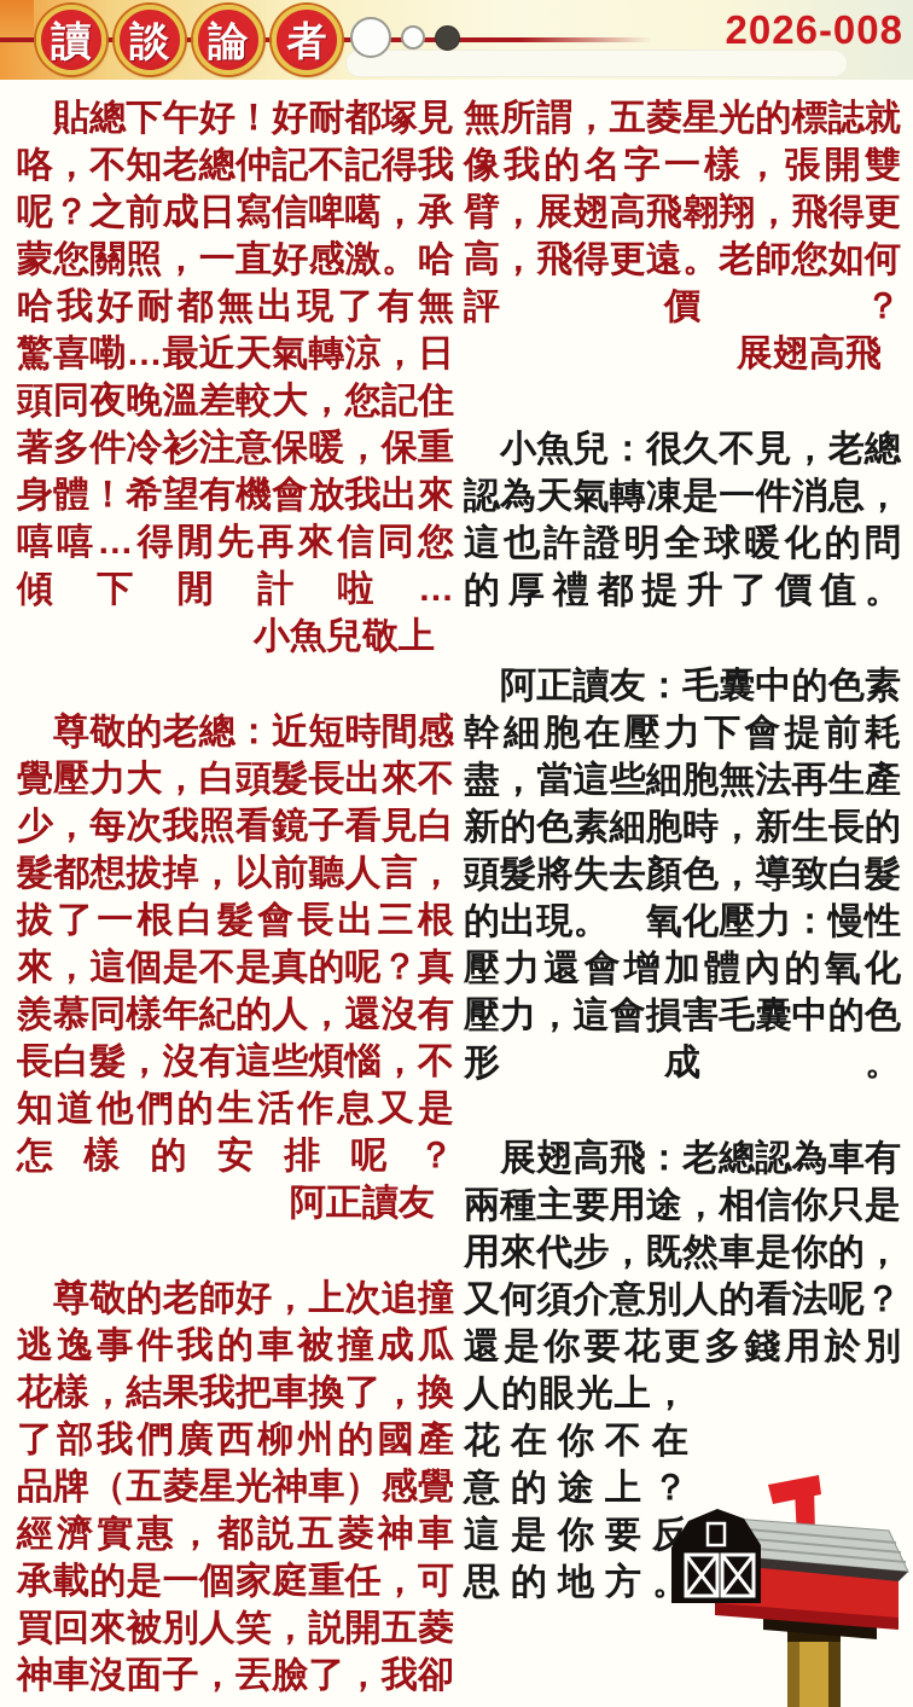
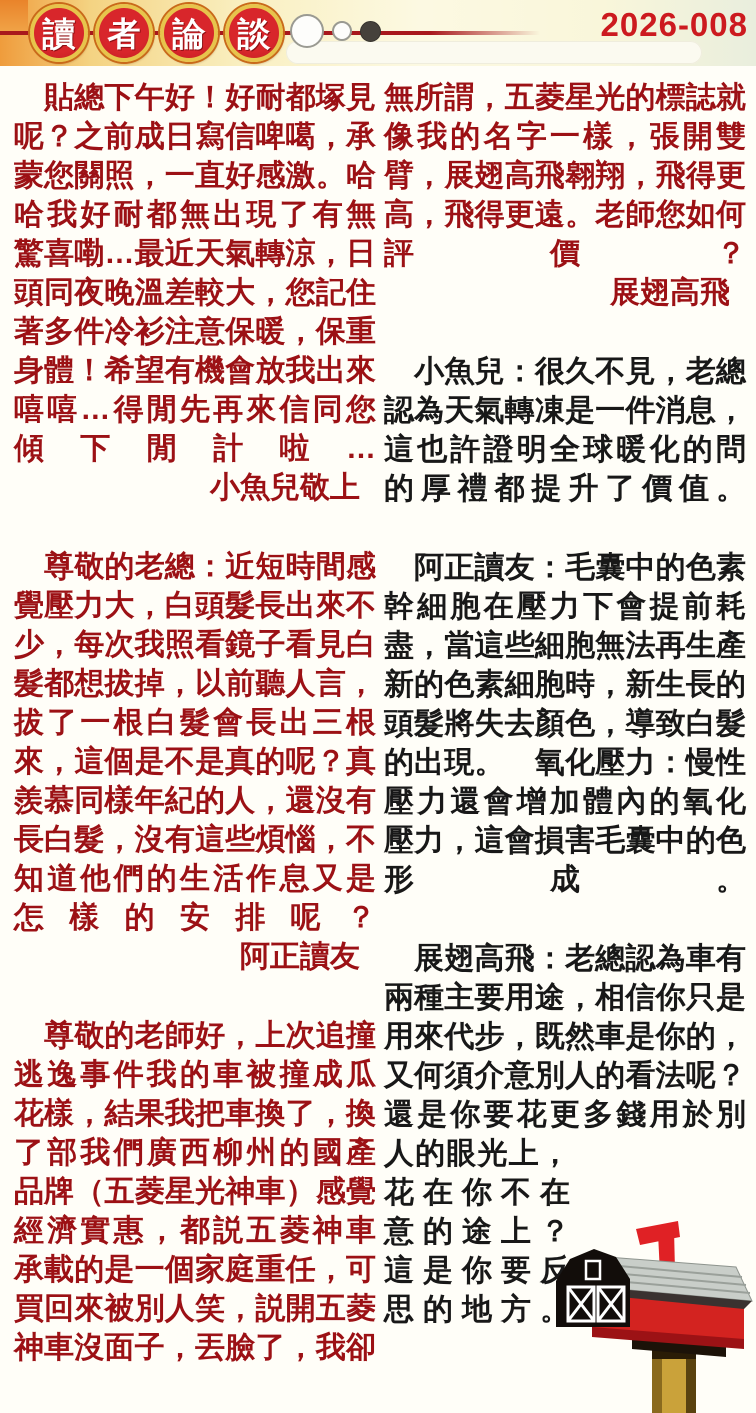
  讀
- 談
+ 者
  論
- 者
+ 談
  2026-008
  貼總下午好！好耐都塚見
- 咯，不知老總仲記不記得我
  呢？之前成日寫信啤噶，承
  蒙您關照，一直好感激。哈
  哈我好耐都無出現了有無
  驚喜嘞…最近天氣轉涼，日
  頭同夜晚溫差較大，您記住
  著多件冷衫注意保暖，保重
  身體！希望有機會放我出來
  嘻嘻…得閒先再來信同您
  傾下閒計啦…
  小魚兒敬上
  尊敬的老總：近短時間感
  覺壓力大，白頭髮長出來不
  少，每次我照看鏡子看見白
  髮都想拔掉，以前聽人言，
  拔了一根白髮會長出三根
  來，這個是不是真的呢？真
  羨慕同樣年紀的人，還沒有
  長白髮，沒有這些煩惱，不
  知道他們的生活作息又是
  怎樣的安排呢？
  阿正讀友
  尊敬的老師好，上次追撞
  逃逸事件我的車被撞成瓜
  花樣，結果我把車換了，換
  了部我們廣西柳州的國產
  品牌（五菱星光神車）感覺
  經濟實惠，都説五菱神車
  承載的是一個家庭重任，可
  買回來被別人笑，説開五菱
  神車沒面子，丟臉了，我卻
  無所謂，五菱星光的標誌就
  像我的名字一樣，張開雙
  臂，展翅高飛翱翔，飛得更
  高，飛得更遠。老師您如何
  評價？
  展翅高飛
  小魚兒：很久不見，老總
  認為天氣轉凍是一件消息，
  這也許證明全球暖化的問
  的厚禮都提升了價值。
  阿正讀友：毛囊中的色素
  幹細胞在壓力下會提前耗
  盡，當這些細胞無法再生產
  新的色素細胞時，新生長的
  頭髮將失去顏色，導致白髮
  的出現。 氧化壓力：慢性
  壓力還會增加體內的氧化
  壓力，這會損害毛囊中的色
  形成。
  展翅高飛：老總認為車有
  兩種主要用途，相信你只是
  用來代步，既然車是你的，
  又何須介意別人的看法呢？
  還是你要花更多錢用於別
  人的眼光上，
  花在你不在
  意的途上？
  這是你要反
  思的地方。
